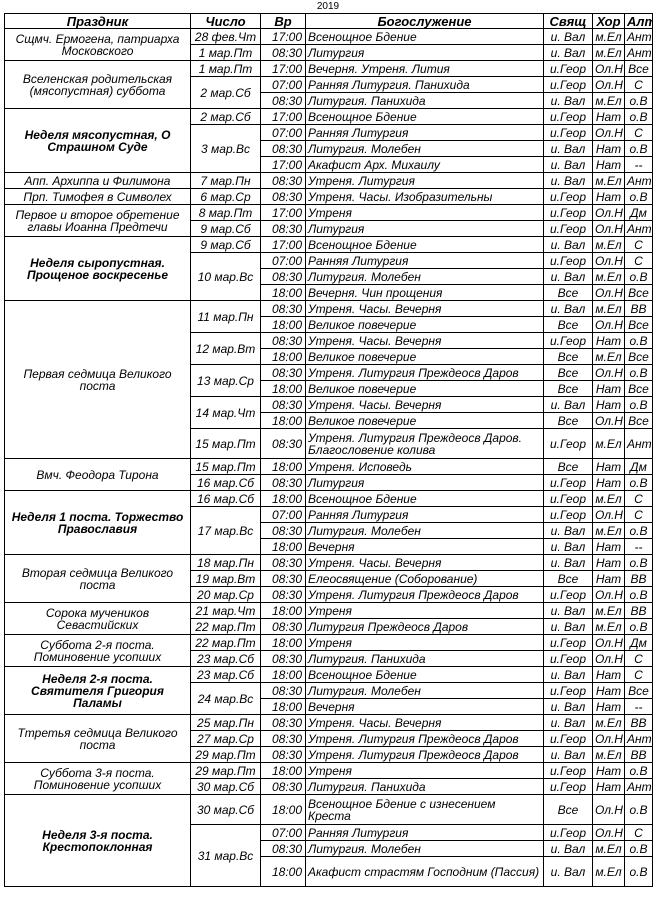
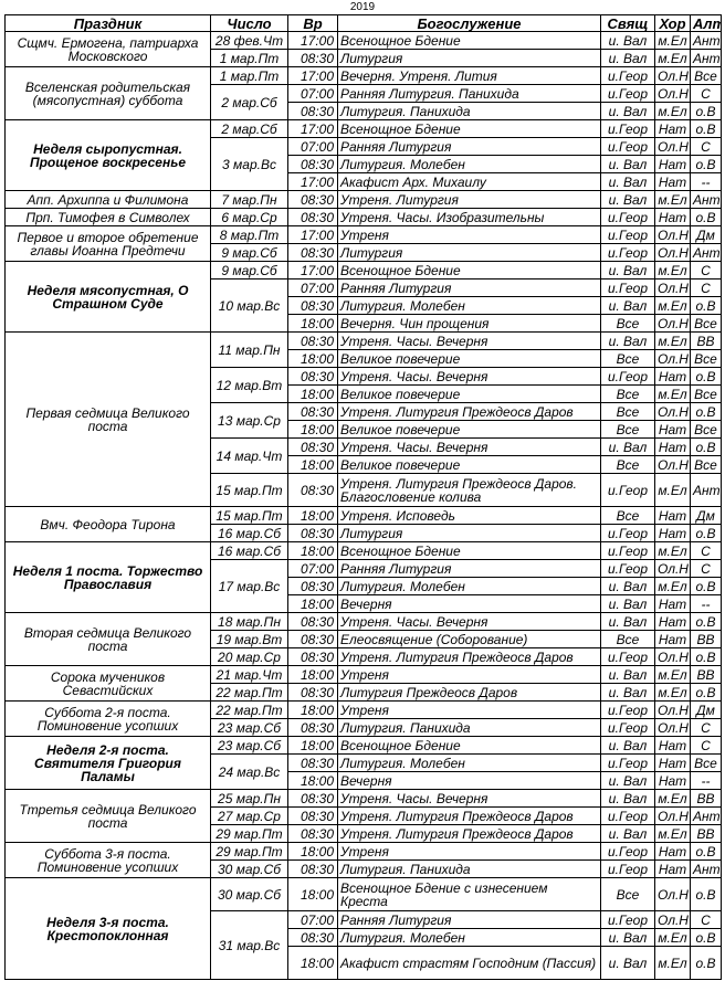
  2019
  Праздник	Число	Вр	Богослужение	Свящ	Хор	Алт
  Сщмч. Ермогена, патриарха Московского	28 фев.Чт	17:00	Всенощное Бдение	и. Вал	м.Ел	Ант
  1 мар.Пт	08:30	Литургия	и. Вал	м.Ел	Ант
  Вселенская родительская (мясопустная) суббота	1 мар.Пт	17:00	Вечерня. Утреня. Лития	и.Геор	Ол.Н	Все
  2 мар.Сб	07:00	Ранняя Литургия. Панихида	и.Геор	Ол.Н	С
  08:30	Литургия. Панихида	и. Вал	м.Ел	о.В
- Неделя мясопустная, О Страшном Суде	2 мар.Сб	17:00	Всенощное Бдение	и.Геор	Нат	о.В
+ Неделя сыропустная. Прощеное воскресенье	2 мар.Сб	17:00	Всенощное Бдение	и.Геор	Нат	о.В
  3 мар.Вс	07:00	Ранняя Литургия	и.Геор	Ол.Н	С
  08:30	Литургия. Молебен	и. Вал	Нат	о.В
  17:00	Акафист Арх. Михаилу	и. Вал	Нат	--
  Апп. Архиппа и Филимона	7 мар.Пн	08:30	Утреня. Литургия	и. Вал	м.Ел	Ант
  Прп. Тимофея в Символех	6 мар.Ср	08:30	Утреня. Часы. Изобразительны	и.Геор	Нат	о.В
  Первое и второе обретение главы Иоанна Предтечи	8 мар.Пт	17:00	Утреня	и.Геор	Ол.Н	Дм
  9 мар.Сб	08:30	Литургия	и.Геор	Ол.Н	Ант
- Неделя сыропустная. Прощеное воскресенье	9 мар.Сб	17:00	Всенощное Бдение	и. Вал	м.Ел	С
+ Неделя мясопустная, О Страшном Суде	9 мар.Сб	17:00	Всенощное Бдение	и. Вал	м.Ел	С
  10 мар.Вс	07:00	Ранняя Литургия	и.Геор	Ол.Н	С
  08:30	Литургия. Молебен	и. Вал	м.Ел	о.В
  18:00	Вечерня. Чин прощения	Все	Ол.Н	Все
  Первая седмица Великого поста	11 мар.Пн	08:30	Утреня. Часы. Вечерня	и. Вал	м.Ел	ВВ
  18:00	Великое повечерие	Все	Ол.Н	Все
  12 мар.Вт	08:30	Утреня. Часы. Вечерня	и.Геор	Нат	о.В
  18:00	Великое повечерие	Все	м.Ел	Все
  13 мар.Ср	08:30	Утреня. Литургия Преждеосв Даров	Все	Ол.Н	о.В
  18:00	Великое повечерие	Все	Нат	Все
  14 мар.Чт	08:30	Утреня. Часы. Вечерня	и. Вал	Нат	о.В
  18:00	Великое повечерие	Все	Ол.Н	Все
  15 мар.Пт	08:30	Утреня. Литургия Преждеосв Даров. Благословение колива	и.Геор	м.Ел	Ант
  Вмч. Феодора Тирона	15 мар.Пт	18:00	Утреня. Исповедь	Все	Нат	Дм
  16 мар.Сб	08:30	Литургия	и.Геор	Нат	о.В
  Неделя 1 поста. Торжество Православия	16 мар.Сб	18:00	Всенощное Бдение	и.Геор	м.Ел	С
  17 мар.Вс	07:00	Ранняя Литургия	и.Геор	Ол.Н	С
  08:30	Литургия. Молебен	и. Вал	м.Ел	о.В
  18:00	Вечерня	и. Вал	Нат	--
  Вторая седмица Великого поста	18 мар.Пн	08:30	Утреня. Часы. Вечерня	и. Вал	Нат	о.В
  19 мар.Вт	08:30	Елеосвящение (Соборование)	Все	Нат	ВВ
  20 мар.Ср	08:30	Утреня. Литургия Преждеосв Даров	и.Геор	Ол.Н	о.В
  Сорока мучеников Севастийских	21 мар.Чт	18:00	Утреня	и. Вал	м.Ел	ВВ
  22 мар.Пт	08:30	Литургия Преждеосв Даров	и. Вал	м.Ел	о.В
  Суббота 2-я поста. Поминовение усопших	22 мар.Пт	18:00	Утреня	и.Геор	Ол.Н	Дм
  23 мар.Сб	08:30	Литургия. Панихида	и.Геор	Ол.Н	С
  Неделя 2-я поста. Святителя Григория Паламы	23 мар.Сб	18:00	Всенощное Бдение	и. Вал	Нат	С
  24 мар.Вс	08:30	Литургия. Молебен	и.Геор	Нат	Все
  18:00	Вечерня	и. Вал	Нат	--
  Ттретья седмица Великого поста	25 мар.Пн	08:30	Утреня. Часы. Вечерня	и. Вал	м.Ел	ВВ
  27 мар.Ср	08:30	Утреня. Литургия Преждеосв Даров	и.Геор	Ол.Н	Ант
  29 мар.Пт	08:30	Утреня. Литургия Преждеосв Даров	и. Вал	м.Ел	ВВ
  Суббота 3-я поста. Поминовение усопших	29 мар.Пт	18:00	Утреня	и.Геор	Нат	о.В
  30 мар.Сб	08:30	Литургия. Панихида	и.Геор	Нат	Ант
  Неделя 3-я поста. Крестопоклонная	30 мар.Сб	18:00	Всенощное Бдение с изнесением Креста	Все	Ол.Н	о.В
  31 мар.Вс	07:00	Ранняя Литургия	и.Геор	Ол.Н	С
  08:30	Литургия. Молебен	и. Вал	м.Ел	о.В
  18:00	Акафист страстям Господним (Пассия)	и. Вал	м.Ел	о.В
